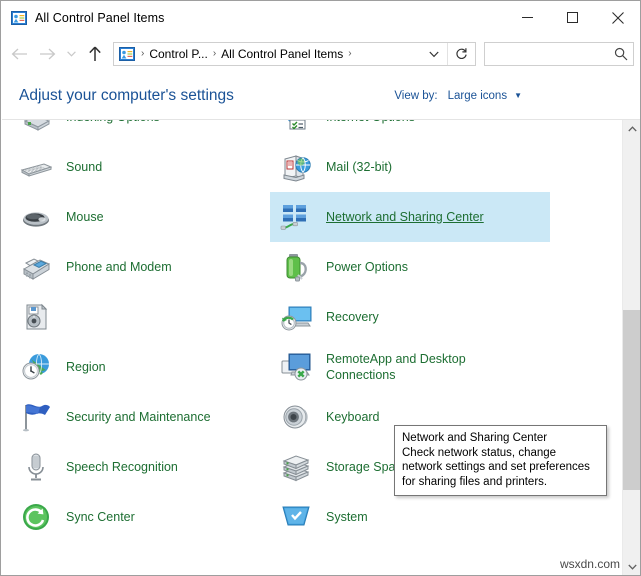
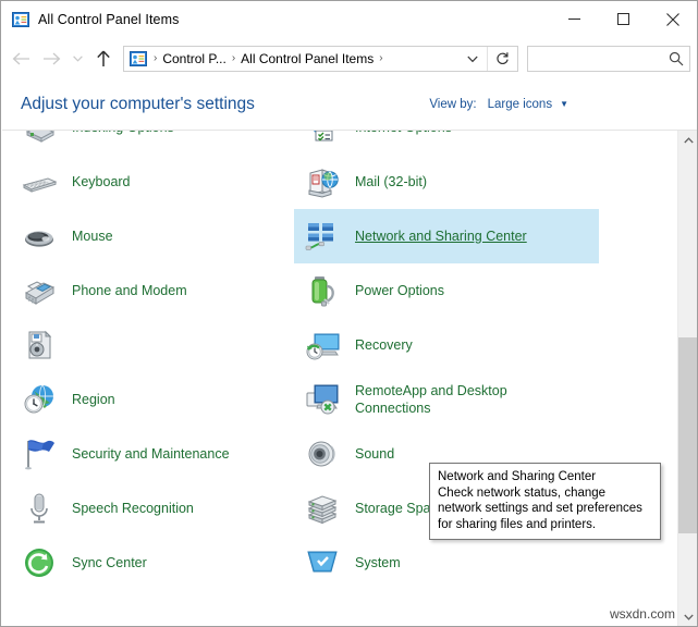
  All Control Panel Items
  ›
  Control P...
  ›
  All Control Panel Items
  ›
  Adjust your computer's settings
  View by:
  Large icons
  ▼
- Sound
+ Keyboard
  Mail (32-bit)
  Mouse
  Network and Sharing Center
  Phone and Modem
  Power Options
  Recovery
  Region
  RemoteApp and Desktop Connections
  Security and Maintenance
- Keyboard
+ Sound
  Speech Recognition
  Storage Spa
  Sync Center
  System
  Network and Sharing Center
  Check network status, change
  network settings and set preferences
  for sharing files and printers.
  wsxdn.com
